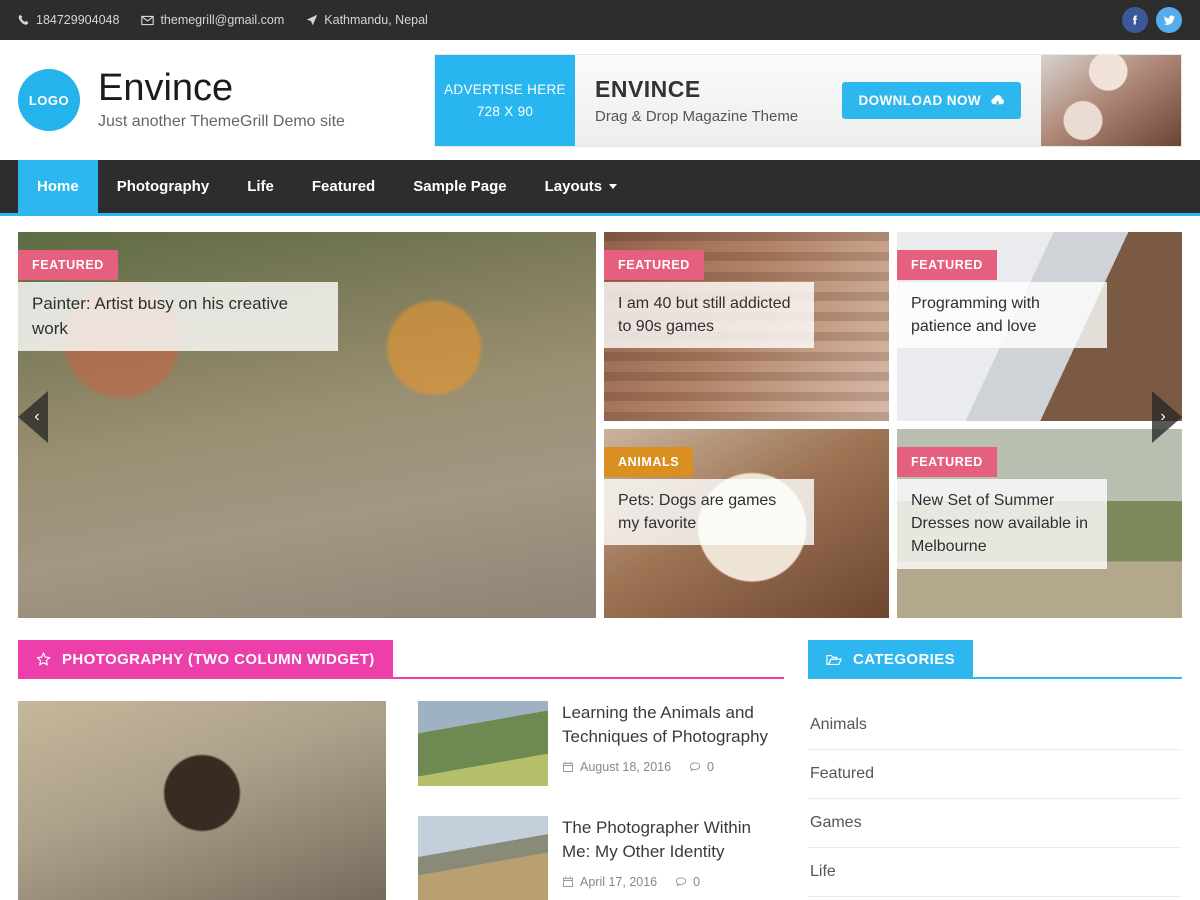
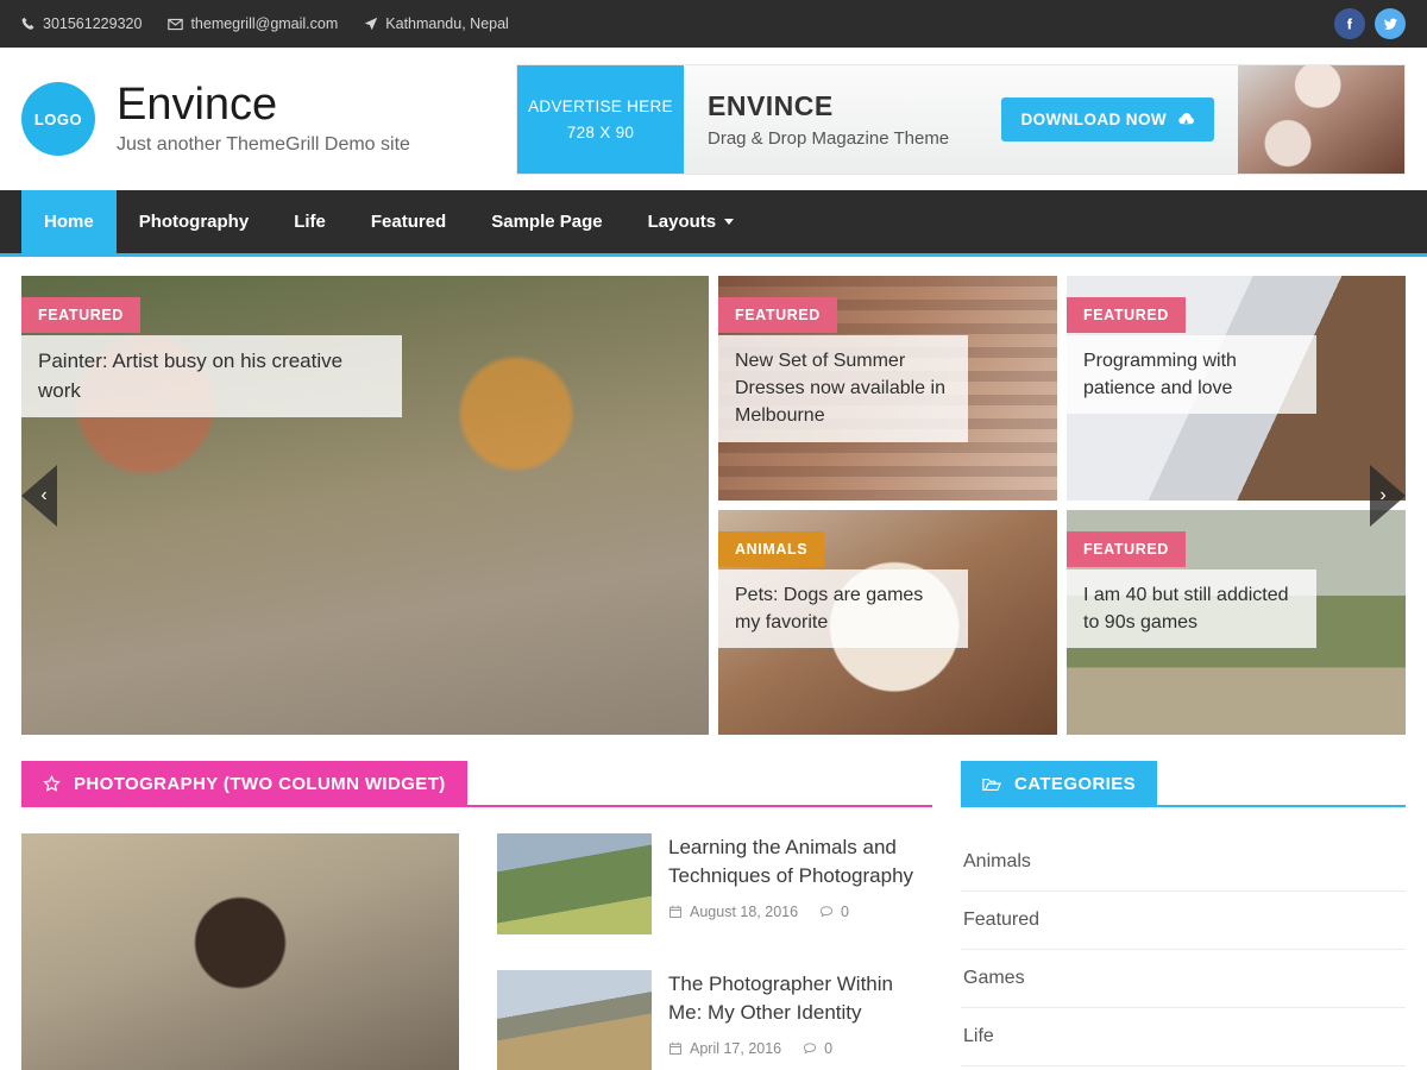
- 184729904048
+ 301561229320
  themegrill@gmail.com
  Kathmandu, Nepal
  LOGO
  Envince
  Just another ThemeGrill Demo site
  ADVERTISE HERE
  728 X 90
  ENVINCE
  Drag & Drop Magazine Theme
  DOWNLOAD NOW
  Home
  Photography
  Life
  Featured
  Sample Page
  Layouts
  ‹
  FEATURED
  Painter: Artist busy on his creative work
  FEATURED
- I am 40 but still addicted to 90s games
+ New Set of Summer Dresses now available in Melbourne
  FEATURED
  Programming with patience and love
  ANIMALS
  Pets: Dogs are games my favorite
  FEATURED
- New Set of Summer Dresses now available in Melbourne
+ I am 40 but still addicted to 90s games
  ›
  PHOTOGRAPHY (TWO COLUMN WIDGET)
  Learning the Animals and Techniques of Photography
  August 18, 2016
  0
  The Photographer Within Me: My Other Identity
  April 17, 2016
  0
  CATEGORIES
  Animals
  Featured
  Games
  Life
